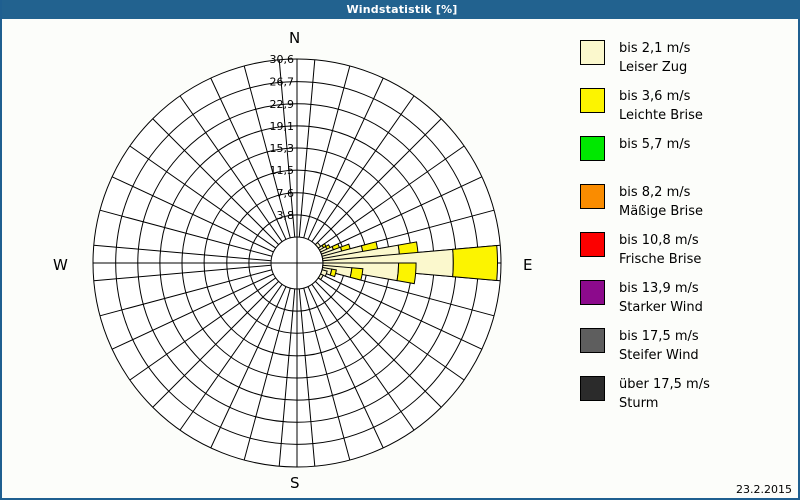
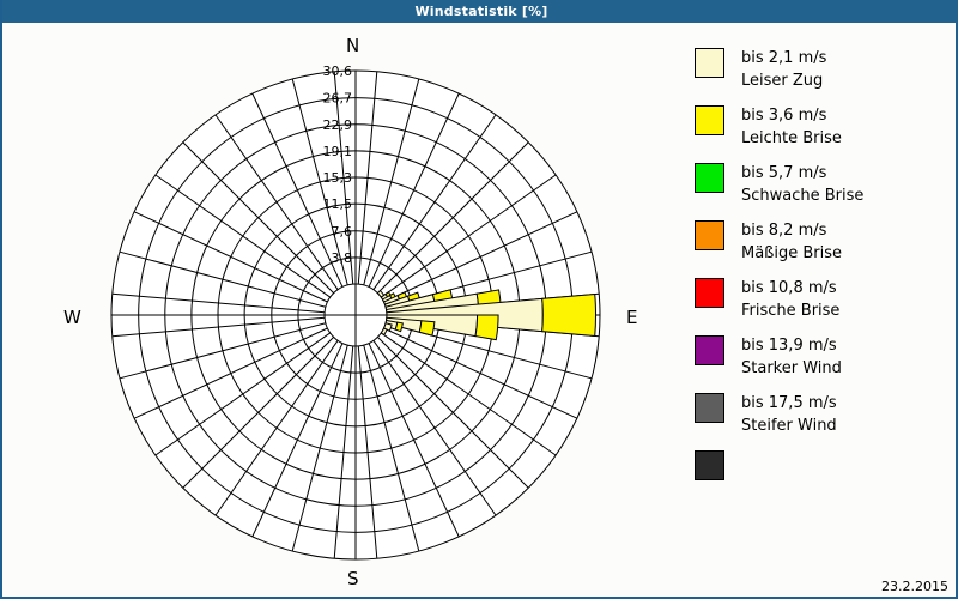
  Windstatistik [%]
  3,8
  7,6
  11,5
  15,3
  19,1
  22,9
  26,7
  30,6
  N
  S
  W
  E
  bis 2,1 m/s
  Leiser Zug
  bis 3,6 m/s
  Leichte Brise
  bis 5,7 m/s
+ Schwache Brise
  bis 8,2 m/s
  Mäßige Brise
  bis 10,8 m/s
  Frische Brise
  bis 13,9 m/s
  Starker Wind
  bis 17,5 m/s
  Steifer Wind
- über 17,5 m/s
- Sturm
  23.2.2015
